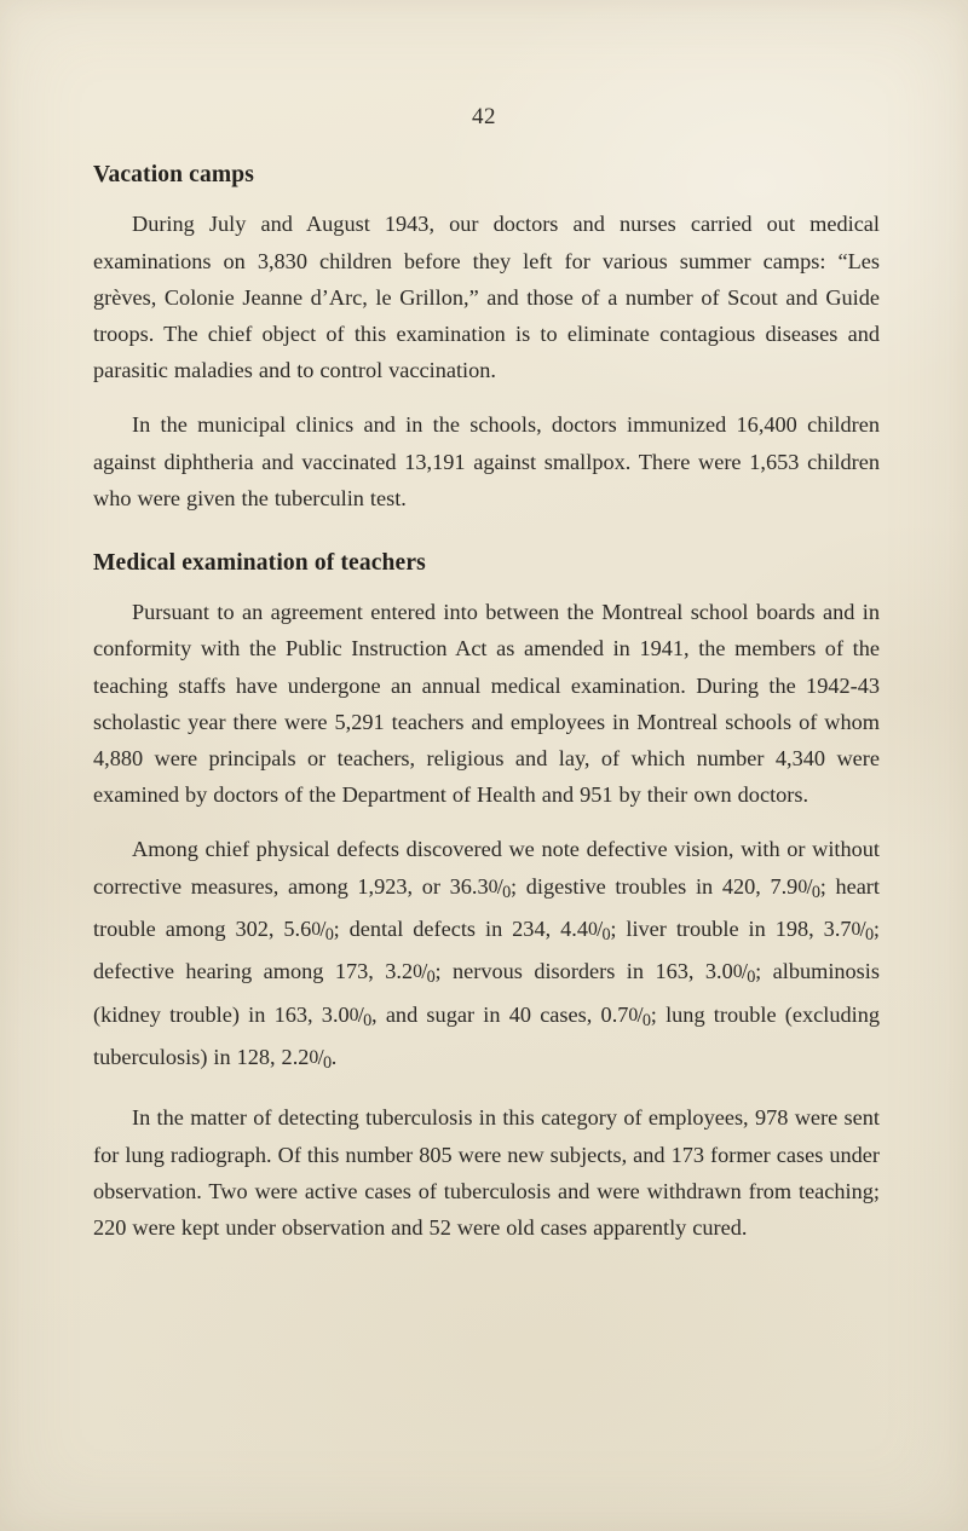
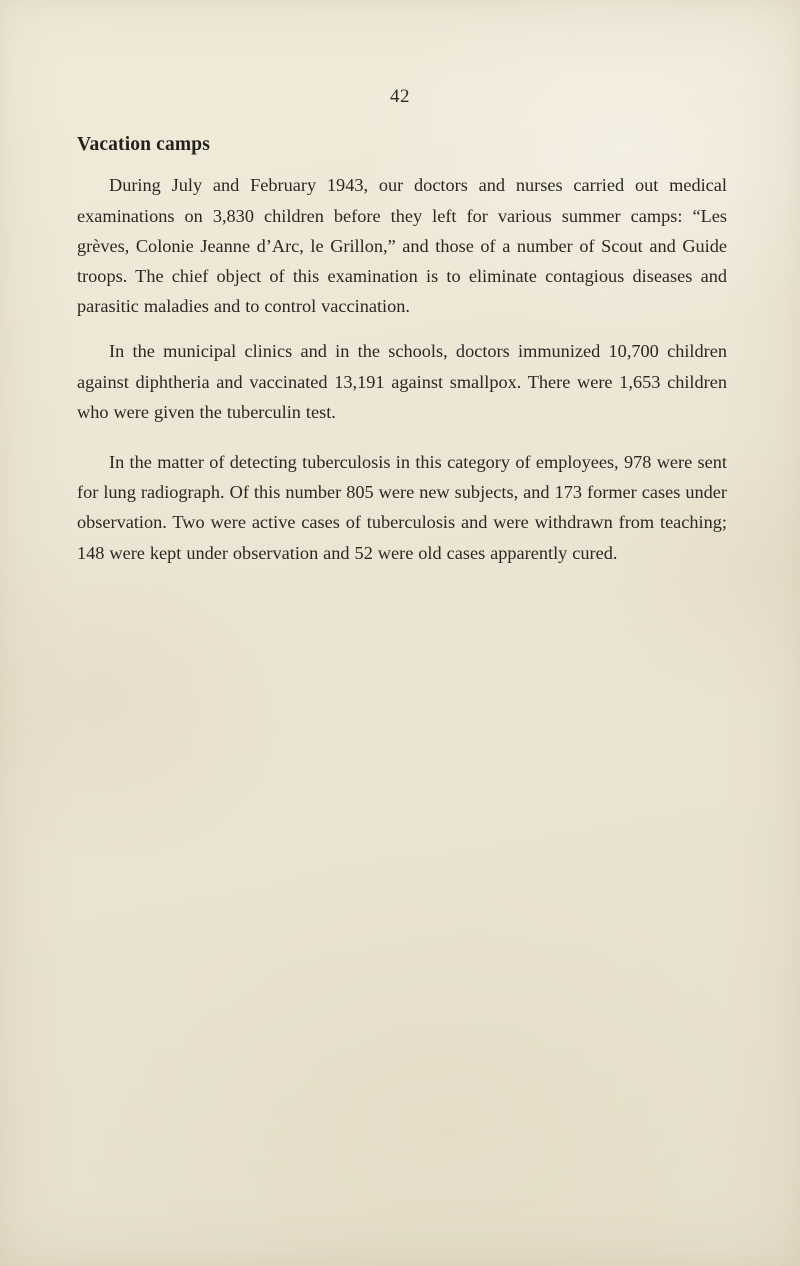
  42
  Vacation camps
- During July and August 1943, our doctors and nurses carried out medical examinations on 3,830 children before they left for various summer camps: “Les grèves, Colonie Jeanne d’Arc, le Grillon,” and those of a number of Scout and Guide troops. The chief object of this examination is to eliminate contagious diseases and parasitic maladies and to control vaccination.
+ During July and February 1943, our doctors and nurses carried out medical examinations on 3,830 children before they left for various summer camps: “Les grèves, Colonie Jeanne d’Arc, le Grillon,” and those of a number of Scout and Guide troops. The chief object of this examination is to eliminate contagious diseases and parasitic maladies and to control vaccination.
- In the municipal clinics and in the schools, doctors immunized 16,400 children against diphtheria and vaccinated 13,191 against smallpox. There were 1,653 children who were given the tuberculin test.
+ In the municipal clinics and in the schools, doctors immunized 10,700 children against diphtheria and vaccinated 13,191 against smallpox. There were 1,653 children who were given the tuberculin test.
- Medical examination of teachers
- Pursuant to an agreement entered into between the Montreal school boards and in conformity with the Public Instruction Act as amended in 1941, the members of the teaching staffs have undergone an annual medical examination. During the 1942-43 scholastic year there were 5,291 teachers and employees in Montreal schools of whom 4,880 were principals or teachers, religious and lay, of which number 4,340 were examined by doctors of the Department of Health and 951 by their own doctors.
- Among chief physical defects discovered we note defective vision, with or without corrective measures, among 1,923, or 36.30/0; digestive troubles in 420, 7.90/0; heart trouble among 302, 5.60/0; dental defects in 234, 4.40/0; liver trouble in 198, 3.70/0; defective hearing among 173, 3.20/0; nervous disorders in 163, 3.00/0; albuminosis (kidney trouble) in 163, 3.00/0, and sugar in 40 cases, 0.70/0; lung trouble (excluding tuberculosis) in 128, 2.20/0.
- In the matter of detecting tuberculosis in this category of employees, 978 were sent for lung radiograph. Of this number 805 were new subjects, and 173 former cases under observation. Two were active cases of tuberculosis and were withdrawn from teaching; 220 were kept under observation and 52 were old cases apparently cured.
+ In the matter of detecting tuberculosis in this category of employees, 978 were sent for lung radiograph. Of this number 805 were new subjects, and 173 former cases under observation. Two were active cases of tuberculosis and were withdrawn from teaching; 148 were kept under observation and 52 were old cases apparently cured.
